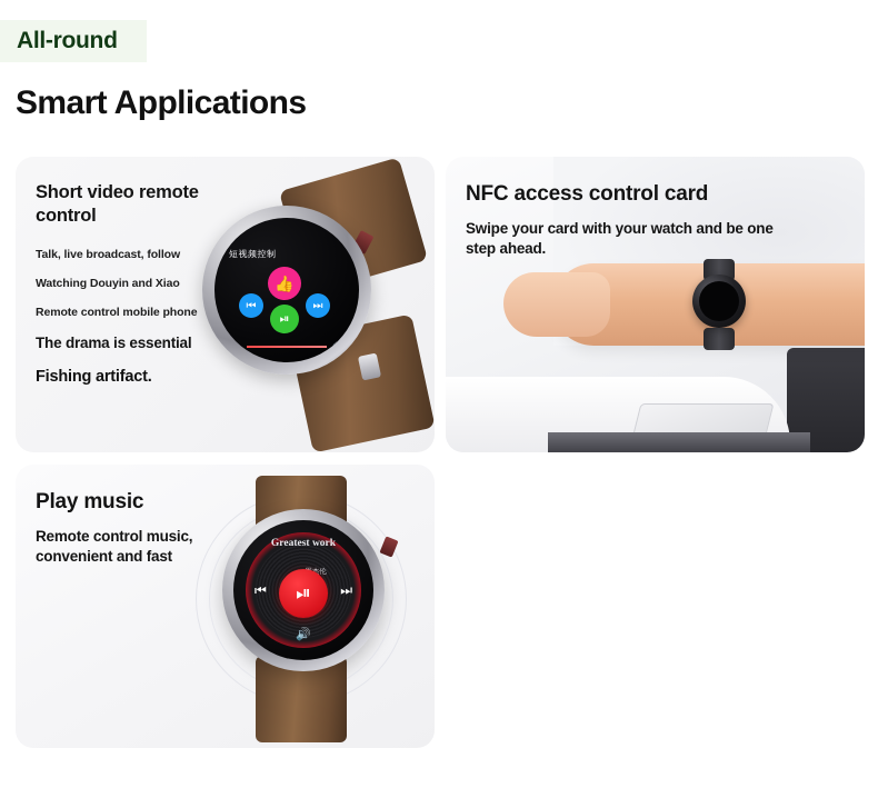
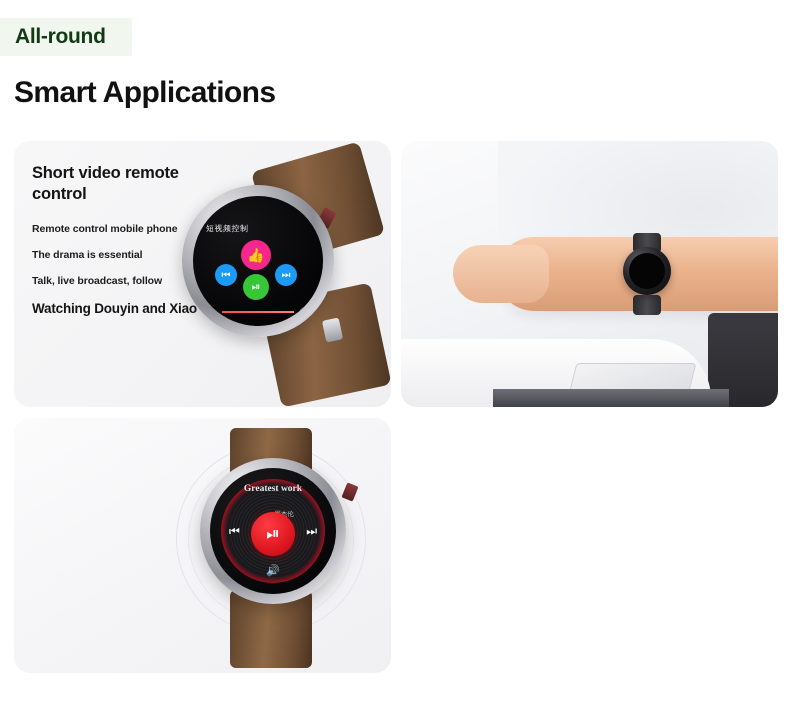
  All-round
  Smart Applications
  Short video remote control
- Talk, live broadcast, follow
+ Remote control mobile phone
- Watching Douyin and Xiao
+ The drama is essential
- Remote control mobile phone
+ Talk, live broadcast, follow
- The drama is essential
+ Watching Douyin and Xiao
- Fishing artifact.
  短视频控制
  👍
  ⏮
  ⏭
  ⏯
- NFC access control card
- Swipe your card with your watch and be one step ahead.
- Play music
- Remote control music, convenient and fast
  Greatest work
  ⏮
  ⏯
  ⏭
  🔊
